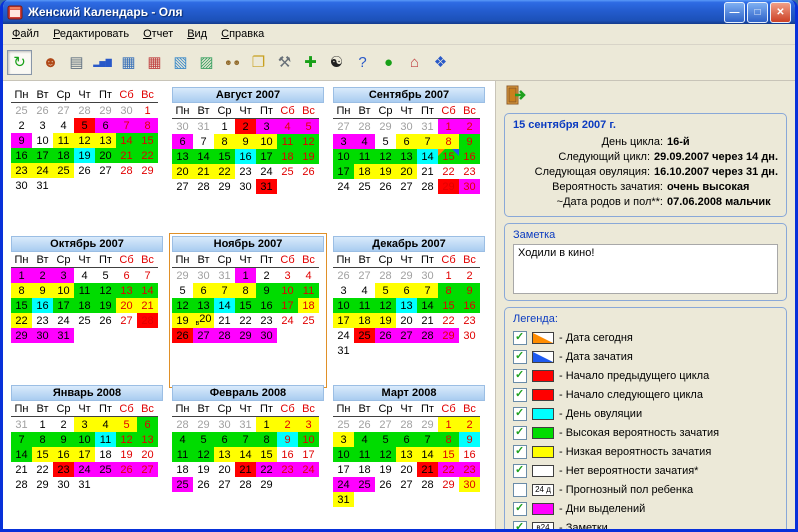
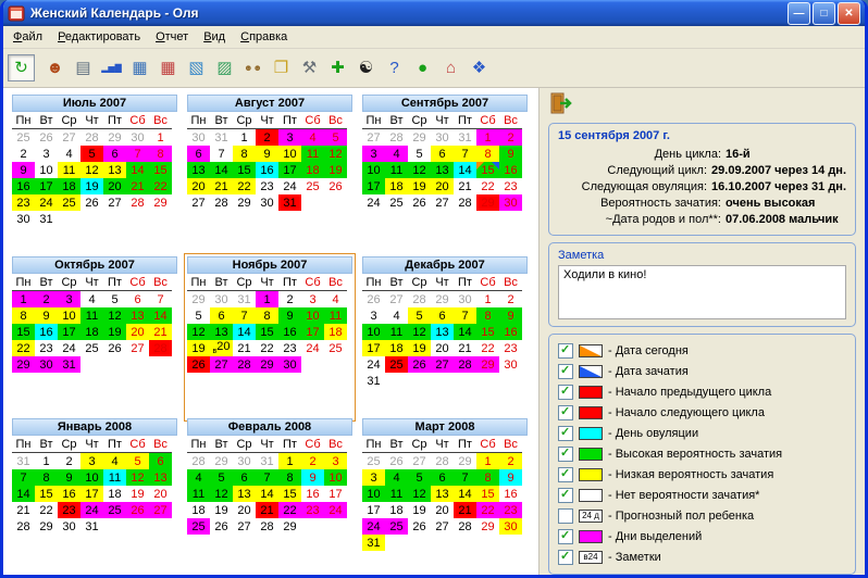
  Женский Календарь - Оля
  —
  □
  ✕
  Файл
  Редактировать
  Отчет
  Вид
  Справка
  ↻
  ☻
  ▤
  ▂▅▇
  ▦
  ▦
  ▧
  ▨
  ☻☻
  ❐
  ⚒
  ✚
  ☯
  ?
  ●
  ⌂
  ❖
+ Июль 2007
  Пн	Вт	Ср	Чт	Пт	Сб	Вс
  25	26	27	28	29	30	1
  2	3	4	5	6	7	8
  9	10	11	12	13	14	15
  16	17	18	19	20	21	22
  23	24	25	26	27	28	29
  30	31
  Август 2007
  Пн	Вт	Ср	Чт	Пт	Сб	Вс
  30	31	1	2	3	4	5
  6	7	8	9	10	11	12
  13	14	15	16	17	18	19
  20	21	22	23	24	25	26
  27	28	29	30	31
  Сентябрь 2007
  Пн	Вт	Ср	Чт	Пт	Сб	Вс
  27	28	29	30	31	1	2
  3	4	5	6	7	8	9
  10	11	12	13	14	15	16
  17	18	19	20	21	22	23
  24	25	26	27	28	29	30
  Октябрь 2007
  Пн	Вт	Ср	Чт	Пт	Сб	Вс
  1	2	3	4	5	6	7
  8	9	10	11	12	13	14
  15	16	17	18	19	20	21
  22	23	24	25	26	27	28
  29	30	31
  Ноябрь 2007
  Пн	Вт	Ср	Чт	Пт	Сб	Вс
  29	30	31	1	2	3	4
  5	6	7	8	9	10	11
  12	13	14	15	16	17	18
  19	20	21	22	23	24	25
  26	27	28	29	30
  Декабрь 2007
  Пн	Вт	Ср	Чт	Пт	Сб	Вс
  26	27	28	29	30	1	2
  3	4	5	6	7	8	9
  10	11	12	13	14	15	16
  17	18	19	20	21	22	23
  24	25	26	27	28	29	30
  31
  Январь 2008
  Пн	Вт	Ср	Чт	Пт	Сб	Вс
  31	1	2	3	4	5	6
  7	8	9	10	11	12	13
  14	15	16	17	18	19	20
  21	22	23	24	25	26	27
  28	29	30	31
  Февраль 2008
  Пн	Вт	Ср	Чт	Пт	Сб	Вс
  28	29	30	31	1	2	3
  4	5	6	7	8	9	10
  11	12	13	14	15	16	17
  18	19	20	21	22	23	24
  25	26	27	28	29
  Март 2008
  Пн	Вт	Ср	Чт	Пт	Сб	Вс
  25	26	27	28	29	1	2
  3	4	5	6	7	8	9
  10	11	12	13	14	15	16
  17	18	19	20	21	22	23
  24	25	26	27	28	29	30
  31
  15 сентября 2007 г.
  День цикла:
  16-й
  Следующий цикл:
  29.09.2007 через 14 дн.
  Следующая овуляция:
  16.10.2007 через 31 дн.
  Вероятность зачатия:
  очень высокая
  ~Дата родов и пол**:
  07.06.2008 мальчик
  Заметка
  Ходили в кино!
- Легенда:
  - Дата сегодня
  - Дата зачатия
  - Начало предыдущего цикла
  - Начало следующего цикла
  - День овуляции
  - Высокая вероятность зачатия
  - Низкая вероятность зачатия
  - Нет вероятности зачатия*
  24 д
  - Прогнозный пол ребенка
  - Дни выделений
  в24
  - Заметки
